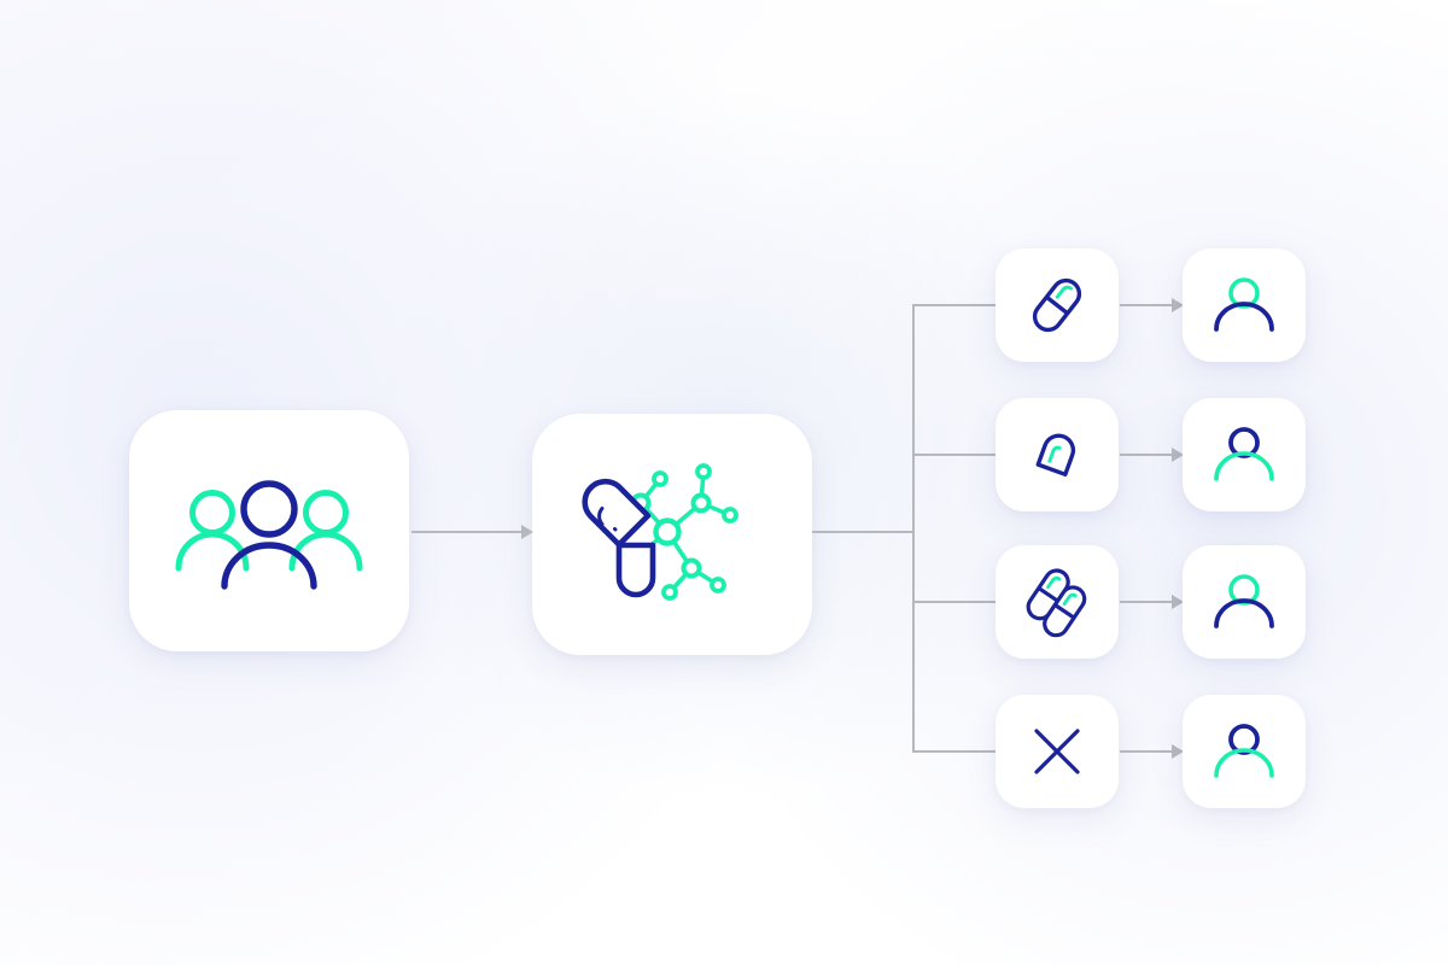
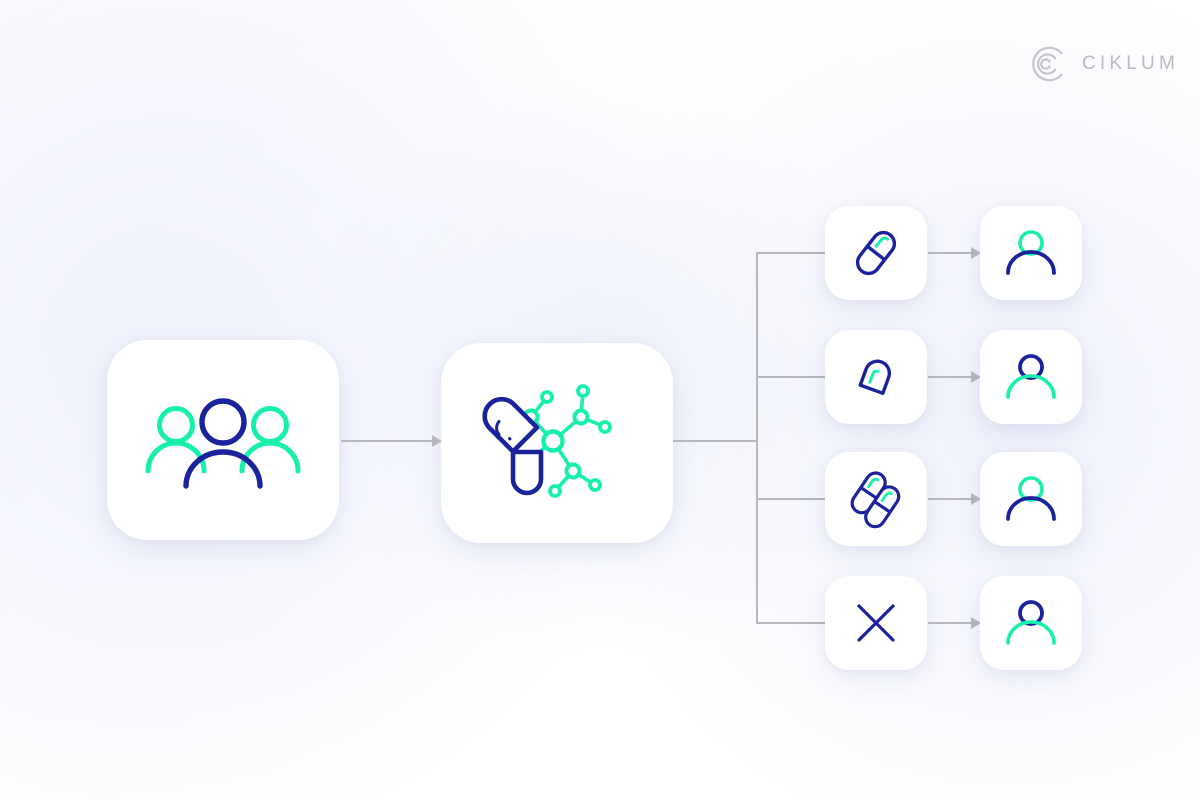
+ CIKLUM
